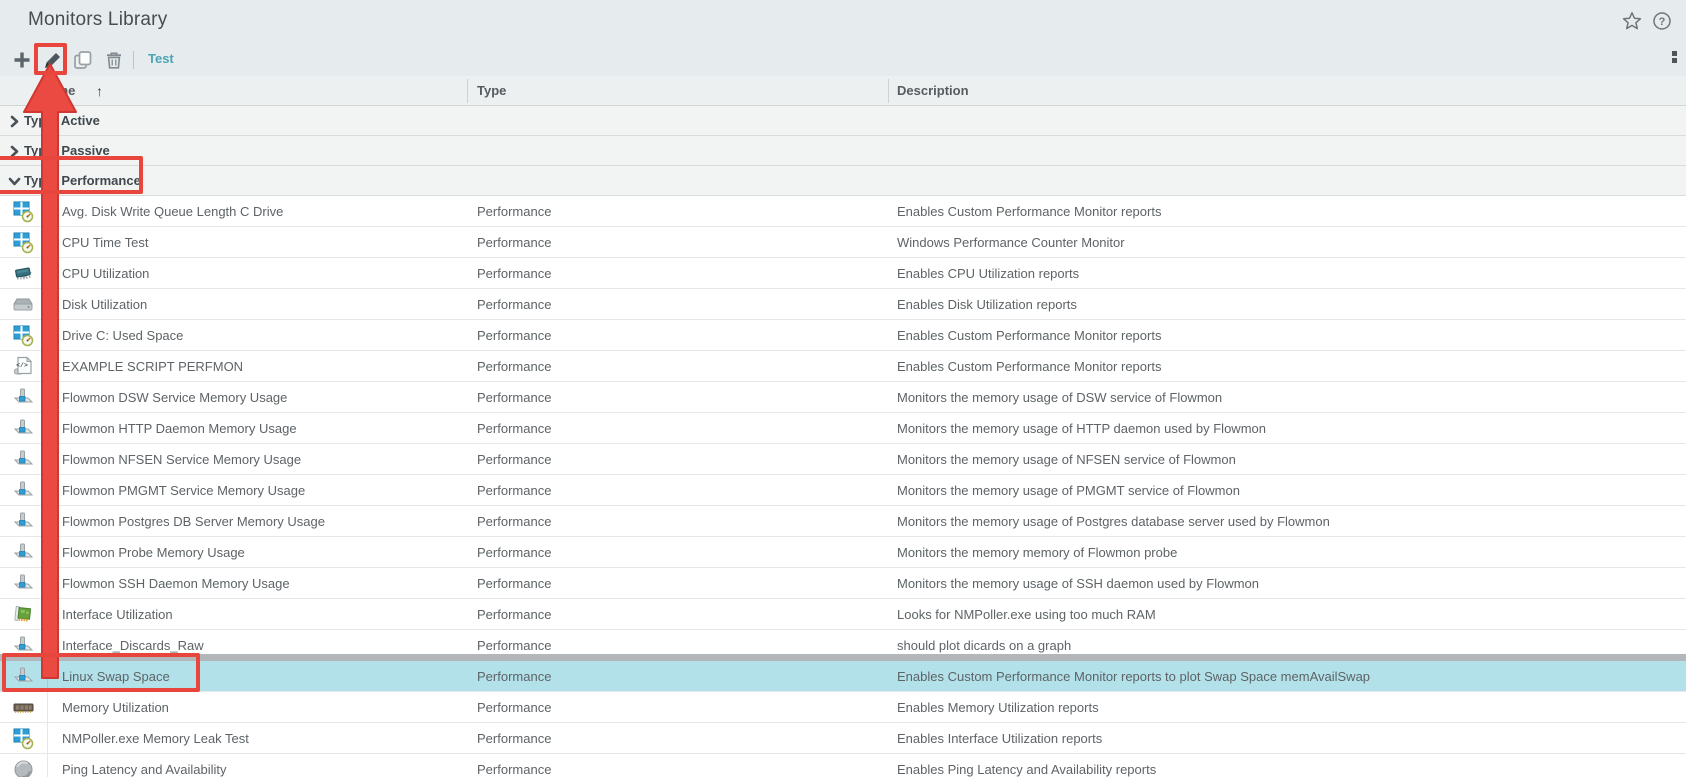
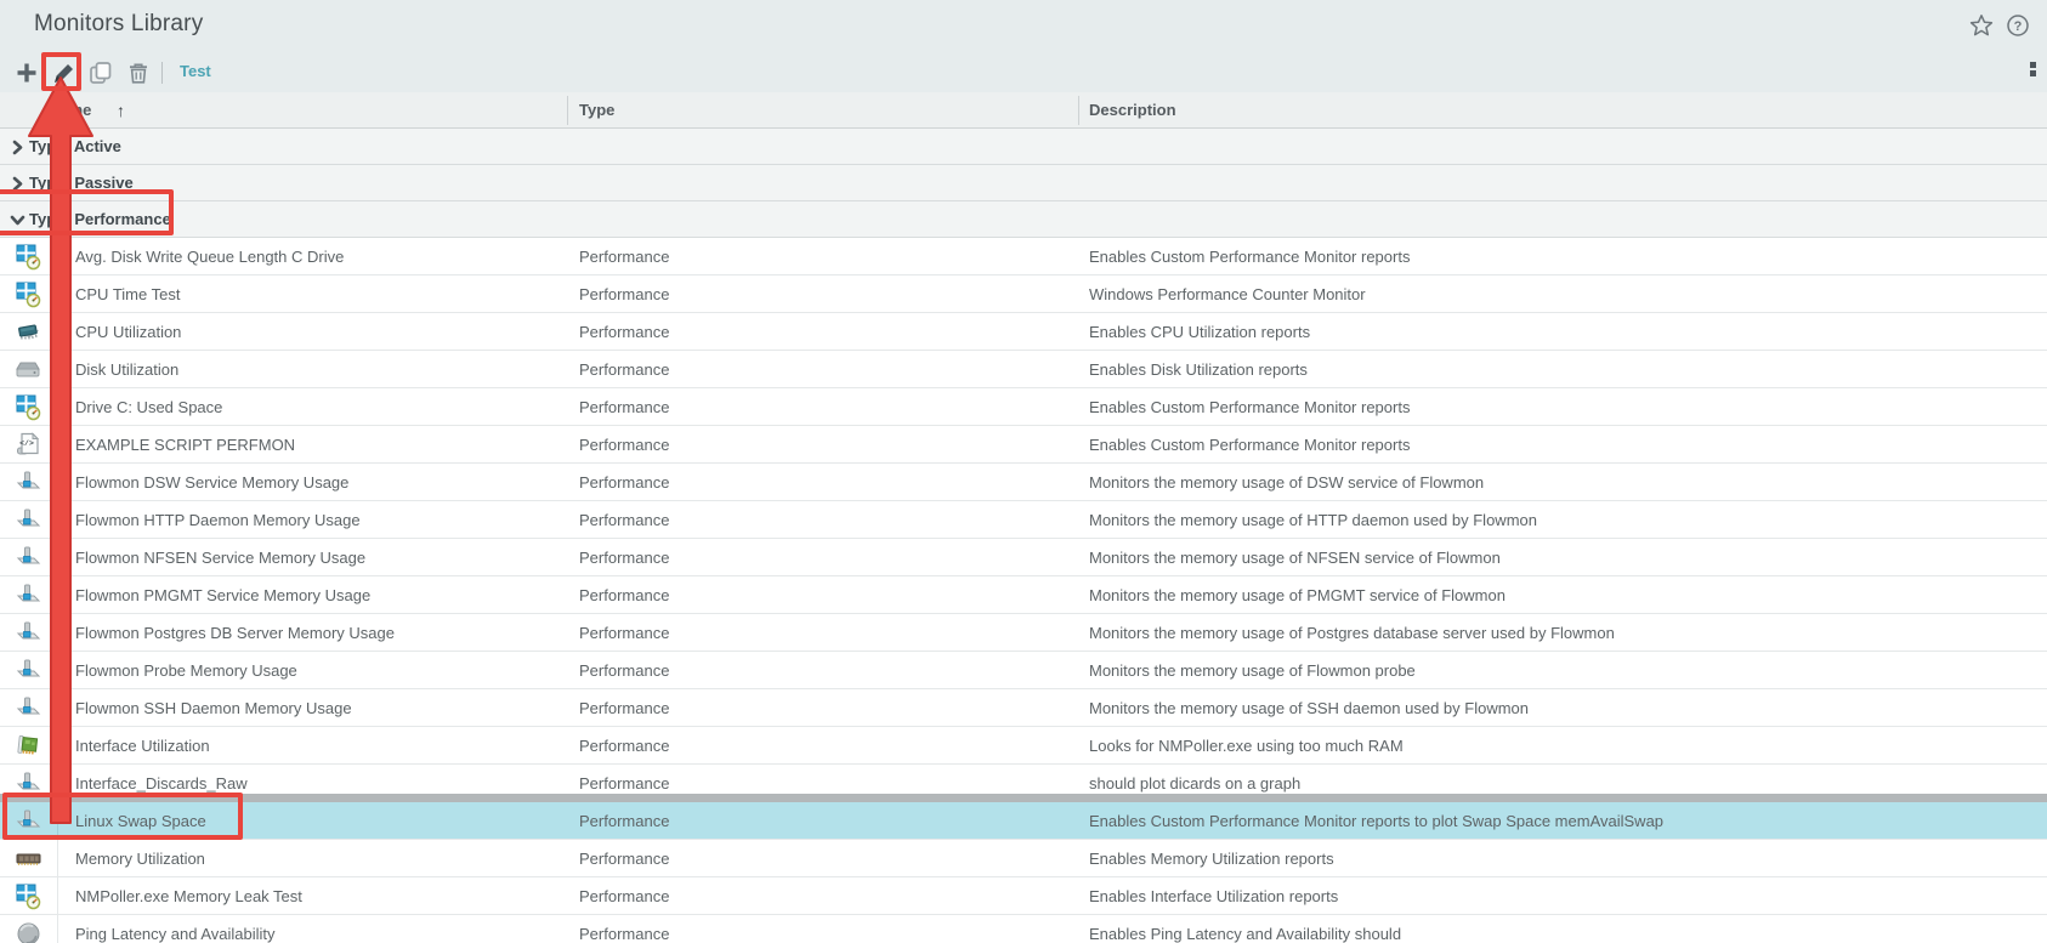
  Monitors Library
  ?
  Test
  ↑
  Type
  Description
  Ty Active
  Ty Passive
  Ty Performance
  Avg. Disk Write Queue Length C Drive
  Performance
  Enables Custom Performance Monitor reports
  CPU Time Test
  Performance
  Windows Performance Counter Monitor
  CPU Utilization
  Performance
  Enables CPU Utilization reports
  Disk Utilization
  Performance
  Enables Disk Utilization reports
  Drive C: Used Space
  Performance
  Enables Custom Performance Monitor reports
  EXAMPLE SCRIPT PERFMON
  Performance
  Enables Custom Performance Monitor reports
  Flowmon DSW Service Memory Usage
  Performance
  Monitors the memory usage of DSW service of Flowmon
  Flowmon HTTP Daemon Memory Usage
  Performance
  Monitors the memory usage of HTTP daemon used by Flowmon
  Flowmon NFSEN Service Memory Usage
  Performance
  Monitors the memory usage of NFSEN service of Flowmon
  Flowmon PMGMT Service Memory Usage
  Performance
  Monitors the memory usage of PMGMT service of Flowmon
  Flowmon Postgres DB Server Memory Usage
  Performance
  Monitors the memory usage of Postgres database server used by Flowmon
  Flowmon Probe Memory Usage
  Performance
- Monitors the memory memory of Flowmon probe
+ Monitors the memory usage of Flowmon probe
  Flowmon SSH Daemon Memory Usage
  Performance
  Monitors the memory usage of SSH daemon used by Flowmon
  Interface Utilization
  Performance
  Looks for NMPoller.exe using too much RAM
  Interface_Discards_Raw
  Performance
  should plot dicards on a graph
  Linux Swap Space
  Performance
  Enables Custom Performance Monitor reports to plot Swap Space memAvailSwap
  Memory Utilization
  Performance
  Enables Memory Utilization reports
  NMPoller.exe Memory Leak Test
  Performance
  Enables Interface Utilization reports
  Ping Latency and Availability
  Performance
- Enables Ping Latency and Availability reports
+ Enables Ping Latency and Availability should
